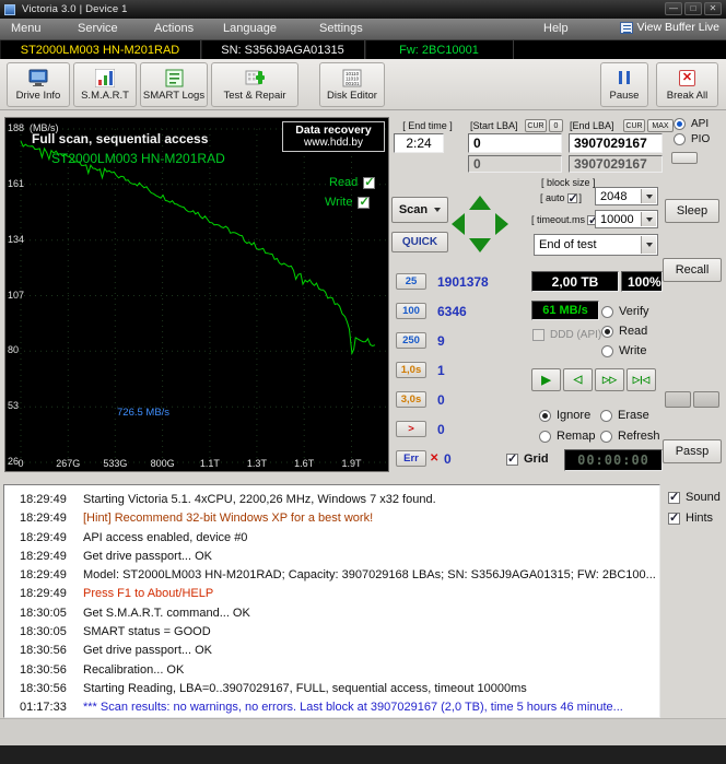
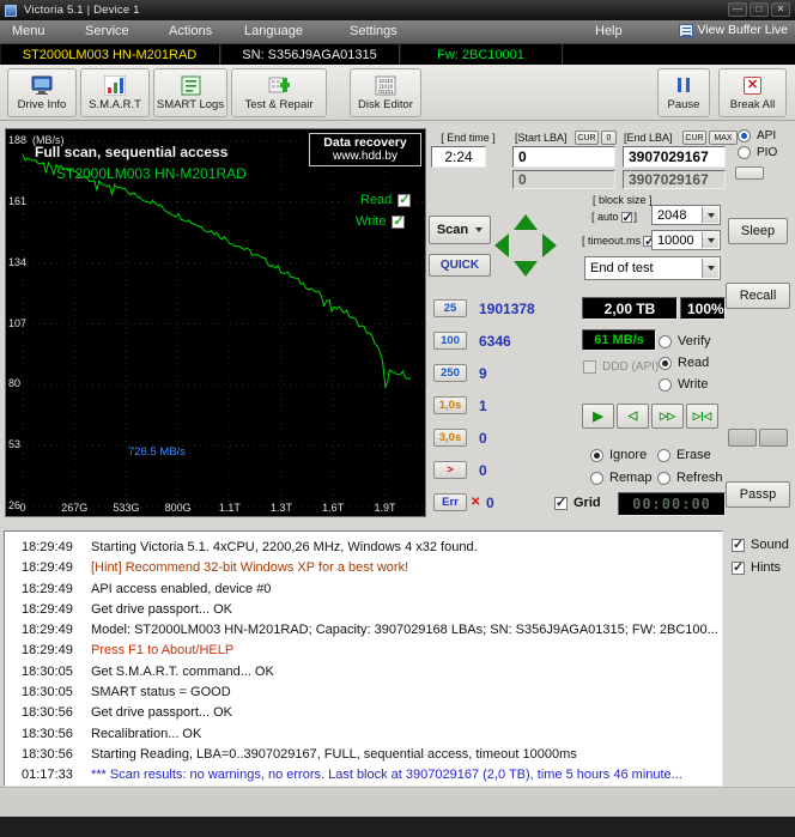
- Victoria 3.0 | Device 1
+ Victoria 5.1 | Device 1
  —
  □
  ✕
  Menu
  Service
  Actions
  Language
  Settings
  Help
  View Buffer Live
  ST2000LM003 HN-M201RAD
  SN: S356J9AGA01315
  Fw: 2BC10001
  Drive Info
  S.M.A.R.T
  SMART Logs
  Test & Repair
  Disk Editor
  Pause
  ✕
  Break All
  Full scan, sequential access
  ST2000LM003 HN-M201RAD
  Data recovery
  www.hdd.by
  Read
  Write
  726.5 MB/s
  188
  161
  134
  107
  80
  53
  26
  (MB/s)
  0
  267G
  533G
  800G
  1.1T
  1.3T
  1.6T
  1.9T
  [ End time ]
  [Start LBA]
  [End LBA]
  2:24
  0
  3907029167
  0
  3907029167
  [ block size ]
  [ auto
  ]
  2048
  [ timeout.ms
  10000
  Scan
  QUICK
  End of test
  25
  1901378
  100
  6346
  250
  9
  1,0s
  1
  3,0s
  0
  >
  0
  Err
  ✕
  0
  2,00 TB
  100
  %
  61 MB/s
  Verify
  Read
  Write
  DDD (API)
  ▶
  ◁
  ▷▷
  ▷|◁
  Ignore
  Erase
  Remap
  Refresh
  Grid
  00:00:00
  API
  PIO
  Sleep
  Recall
  Passp
- 18:29:49 Starting Victoria 5.1. 4xCPU, 2200,26 MHz, Windows 7 x32 found.
+ 18:29:49 Starting Victoria 5.1. 4xCPU, 2200,26 MHz, Windows 4 x32 found.
  18:29:49 [Hint] Recommend 32-bit Windows XP for a best work!
  18:29:49 API access enabled, device #0
  18:29:49 Get drive passport... OK
  18:29:49 Model: ST2000LM003 HN-M201RAD; Capacity: 3907029168 LBAs; SN: S356J9AGA01315; FW: 2BC100...
  18:29:49 Press F1 to About/HELP
  18:30:05 Get S.M.A.R.T. command... OK
  18:30:05 SMART status = GOOD
  18:30:56 Get drive passport... OK
  18:30:56 Recalibration... OK
  18:30:56 Starting Reading, LBA=0..3907029167, FULL, sequential access, timeout 10000ms
  01:17:33 *** Scan results: no warnings, no errors. Last block at 3907029167 (2,0 TB), time 5 hours 46 minute...
  Sound
  Hints
